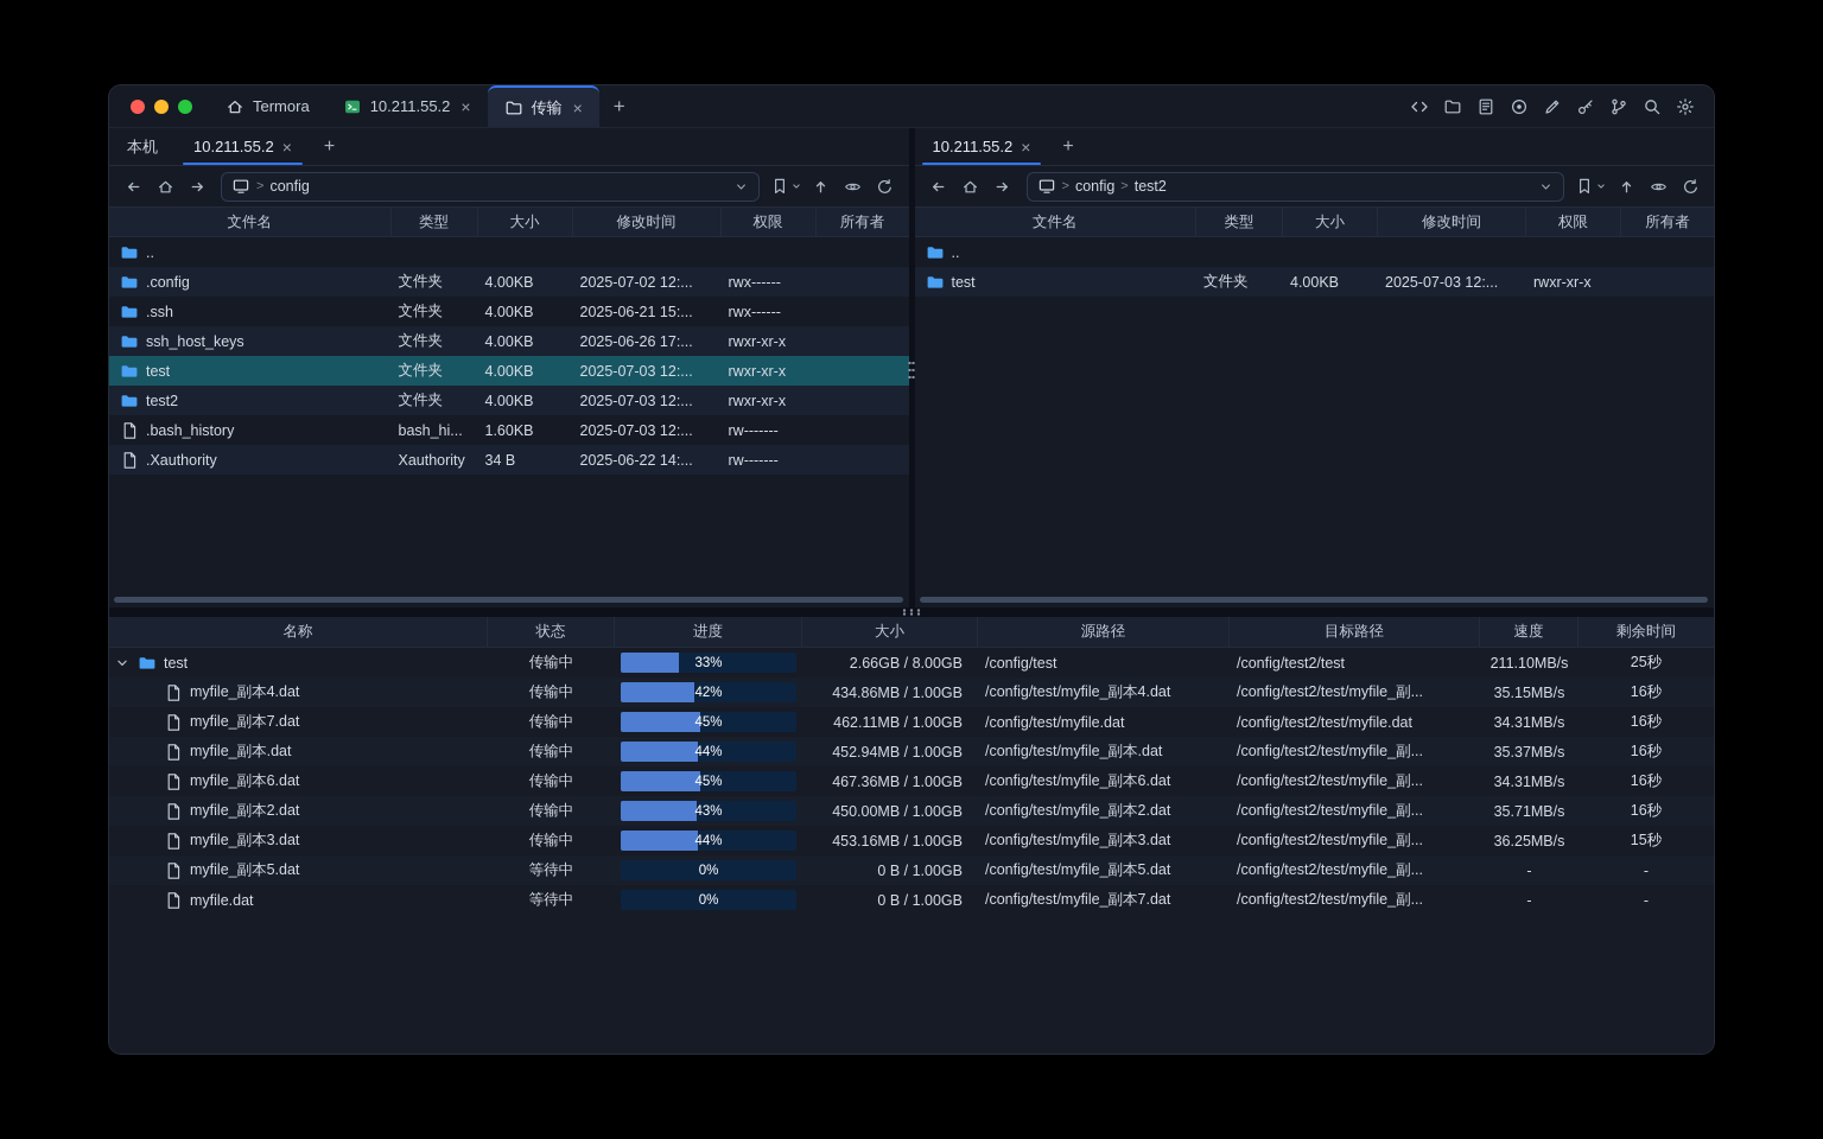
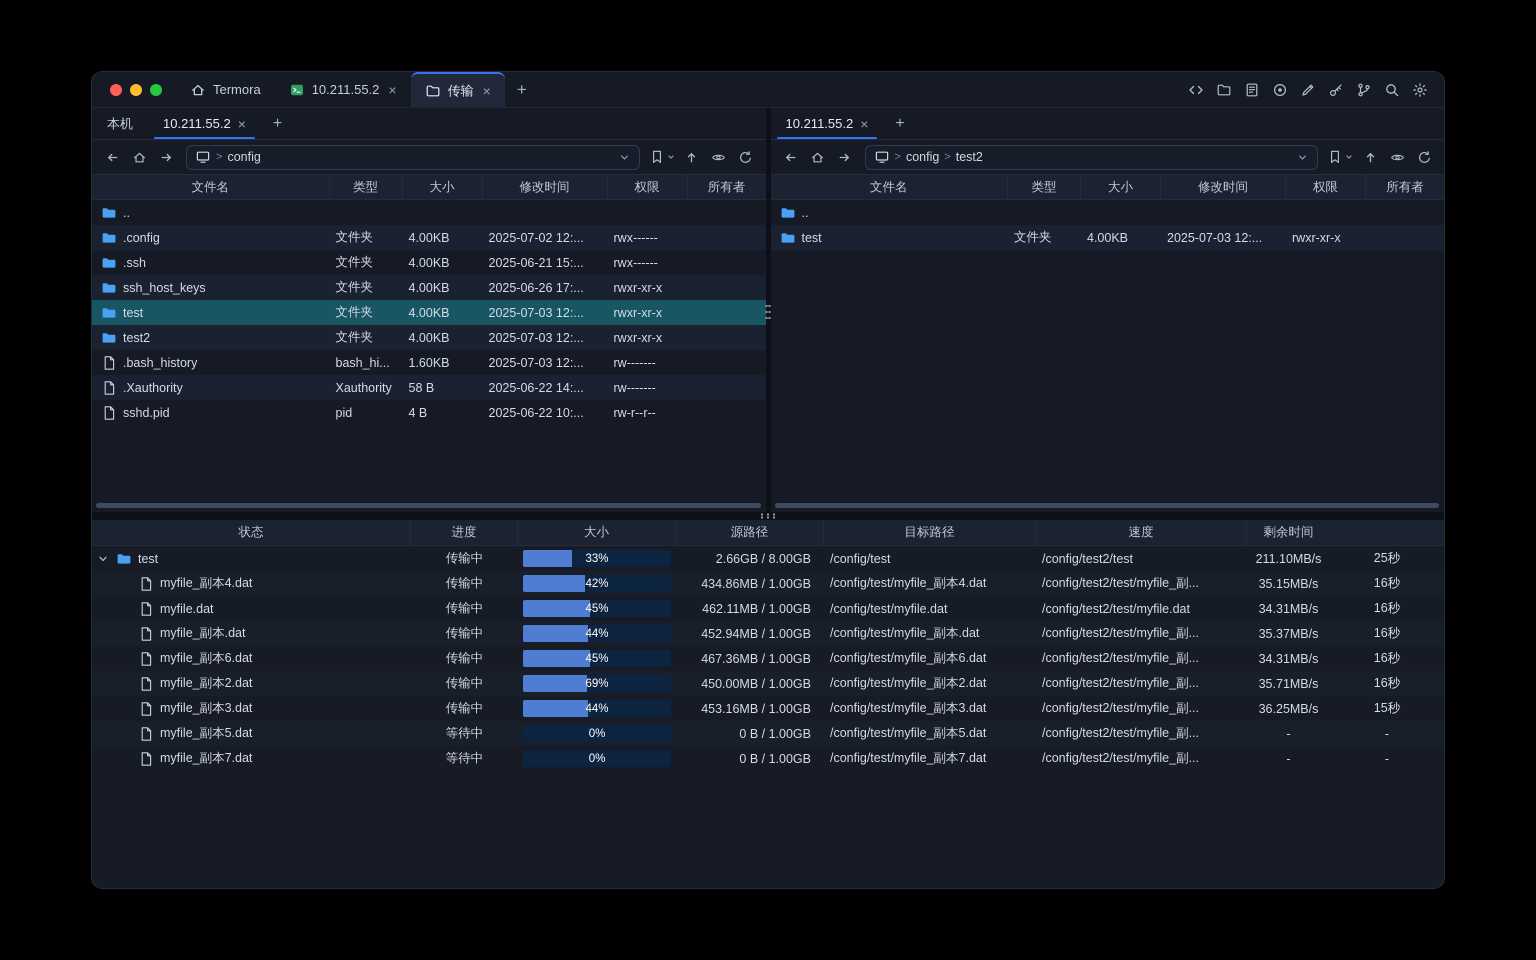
  Termora
  10.211.55.2
  ×
  传输
  ×
  +
  本机
  10.211.55.2
  ×
  +
  >
  config
  文件名
  类型
  大小
  修改时间
  权限
  所有者
  ..
  .config
  文件夹
  4.00KB
  2025-07-02 12:...
  rwx------
  .ssh
  文件夹
  4.00KB
  2025-06-21 15:...
  rwx------
  ssh_host_keys
  文件夹
  4.00KB
  2025-06-26 17:...
  rwxr-xr-x
  test
  文件夹
  4.00KB
  2025-07-03 12:...
  rwxr-xr-x
  test2
  文件夹
  4.00KB
  2025-07-03 12:...
  rwxr-xr-x
  .bash_history
  bash_hi...
  1.60KB
  2025-07-03 12:...
  rw-------
  .Xauthority
  Xauthority
- 34 B
+ 58 B
  2025-06-22 14:...
  rw-------
+ sshd.pid
+ pid
+ 4 B
+ 2025-06-22 10:...
+ rw-r--r--
  10.211.55.2
  ×
  +
  >
  config
  >
  test2
  文件名
  类型
  大小
  修改时间
  权限
  所有者
  ..
  test
  文件夹
  4.00KB
  2025-07-03 12:...
  rwxr-xr-x
- 名称
  状态
  进度
  大小
  源路径
  目标路径
  速度
  剩余时间
  test
  传输中
  33%
  2.66GB / 8.00GB
  /config/test
  /config/test2/test
  211.10MB/s
  25秒
  myfile_副本4.dat
  传输中
  42%
  434.86MB / 1.00GB
  /config/test/myfile_副本4.dat
  /config/test2/test/myfile_副...
  35.15MB/s
  16秒
- myfile_副本7.dat
+ myfile.dat
  传输中
  45%
  462.11MB / 1.00GB
  /config/test/myfile.dat
  /config/test2/test/myfile.dat
  34.31MB/s
  16秒
  myfile_副本.dat
  传输中
  44%
  452.94MB / 1.00GB
  /config/test/myfile_副本.dat
  /config/test2/test/myfile_副...
  35.37MB/s
  16秒
  myfile_副本6.dat
  传输中
  45%
  467.36MB / 1.00GB
  /config/test/myfile_副本6.dat
  /config/test2/test/myfile_副...
  34.31MB/s
  16秒
  myfile_副本2.dat
  传输中
- 43%
+ 69%
  450.00MB / 1.00GB
  /config/test/myfile_副本2.dat
  /config/test2/test/myfile_副...
  35.71MB/s
  16秒
  myfile_副本3.dat
  传输中
  44%
  453.16MB / 1.00GB
  /config/test/myfile_副本3.dat
  /config/test2/test/myfile_副...
  36.25MB/s
  15秒
  myfile_副本5.dat
  等待中
  0%
  0 B / 1.00GB
  /config/test/myfile_副本5.dat
  /config/test2/test/myfile_副...
  -
  -
- myfile.dat
+ myfile_副本7.dat
  等待中
  0%
  0 B / 1.00GB
  /config/test/myfile_副本7.dat
  /config/test2/test/myfile_副...
  -
  -
